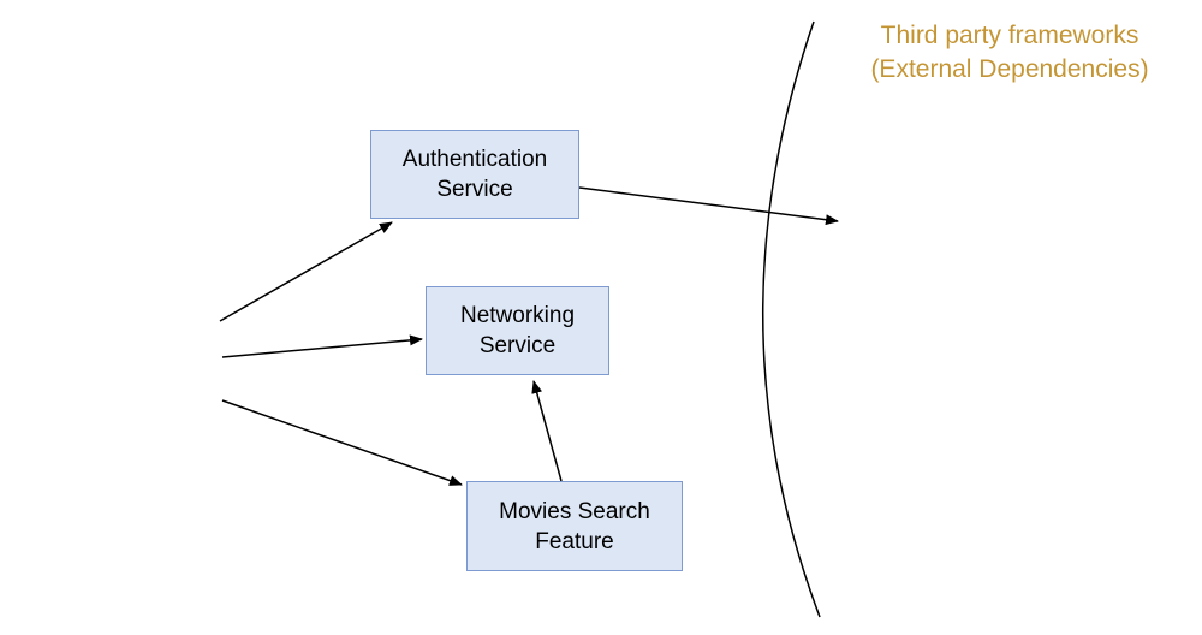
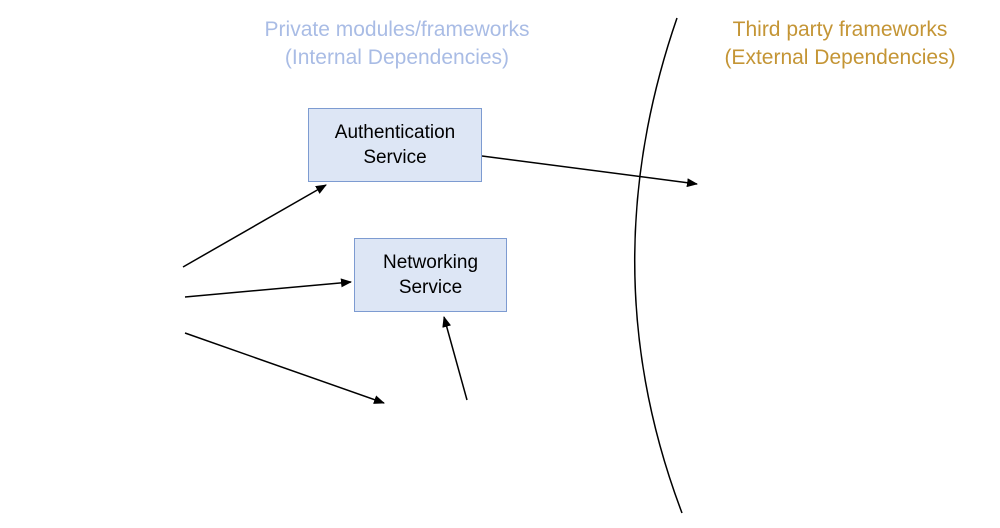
+ Private modules/frameworks
+ (Internal Dependencies)
  Third party frameworks
  (External Dependencies)
  Authentication
  Service
  Networking
  Service
- Movies Search
- Feature
